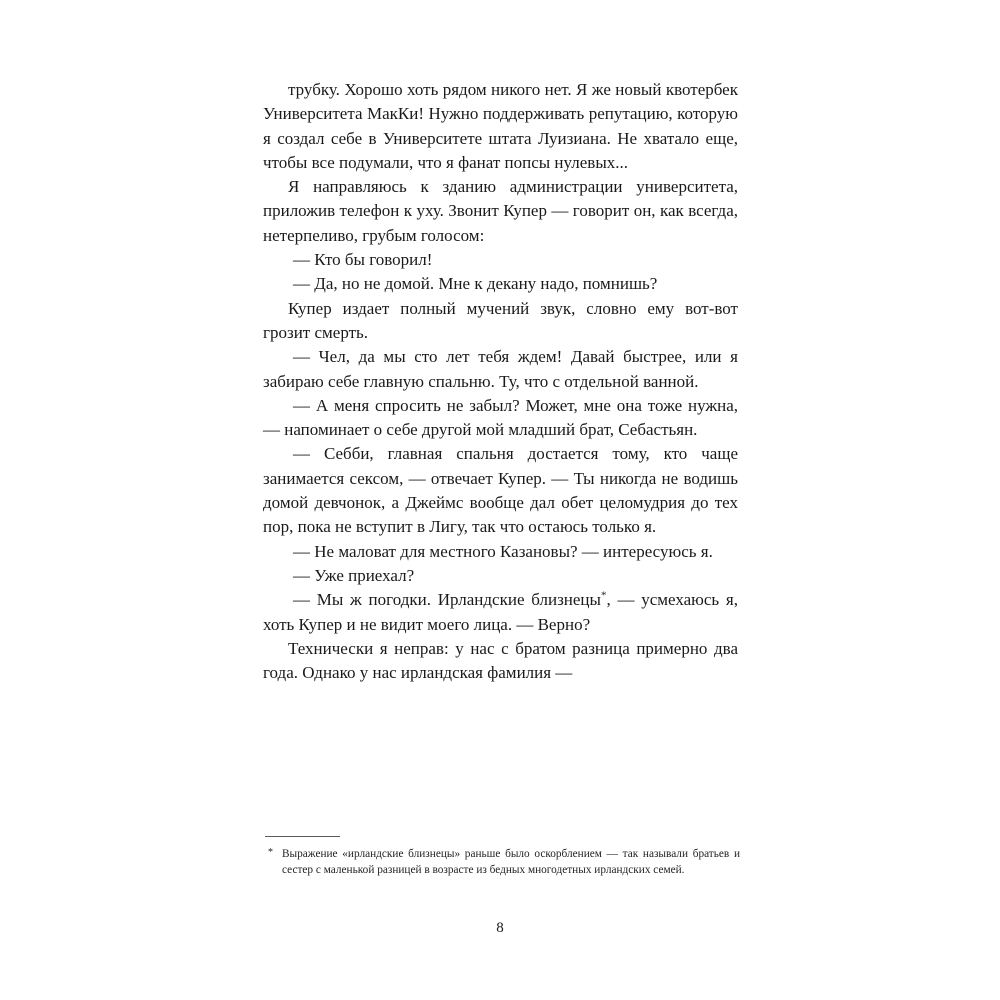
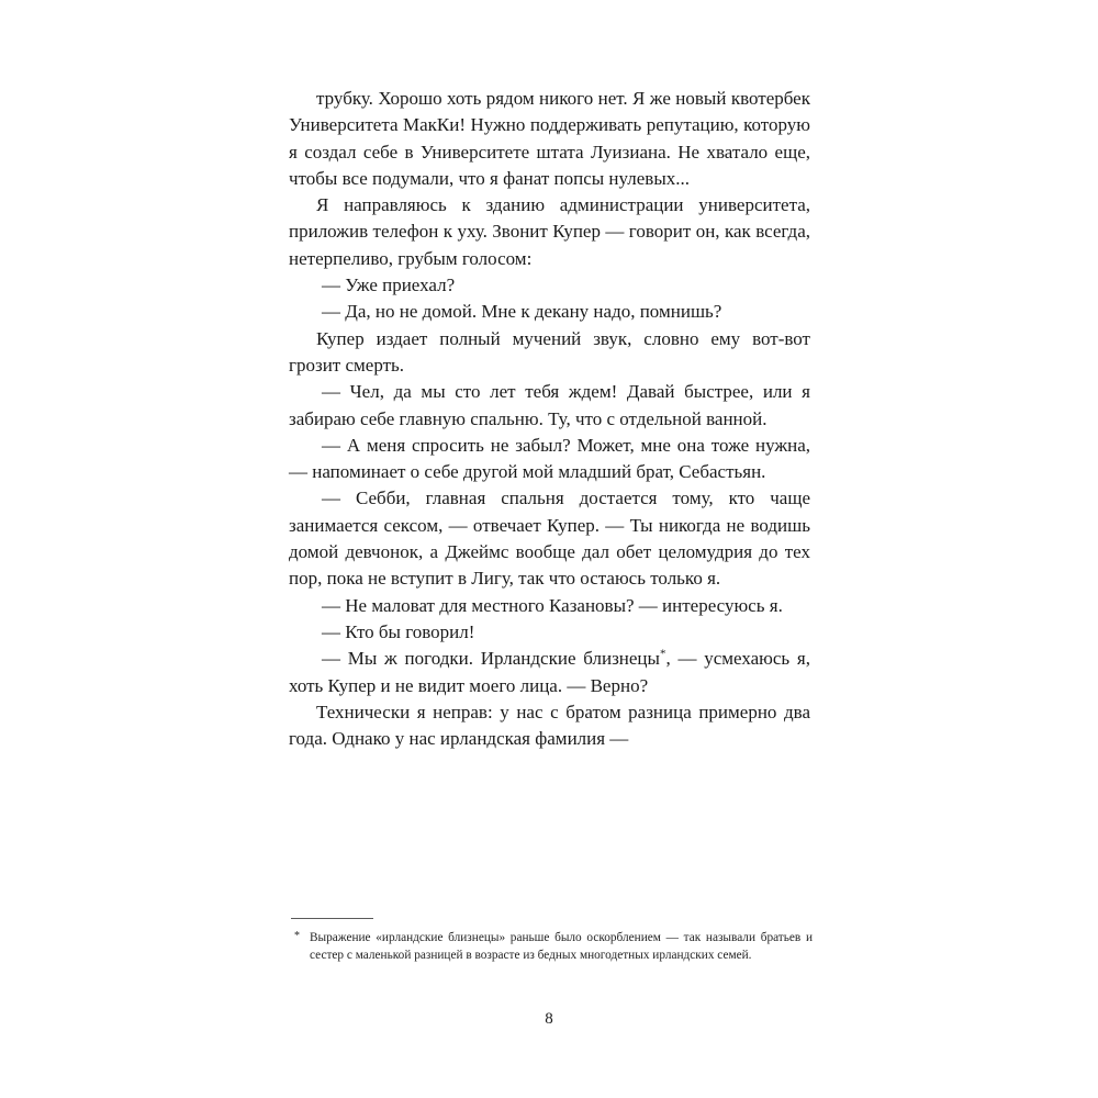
  трубку. Хорошо хоть рядом никого нет. Я же новый квотербек Университета МакКи! Нужно поддерживать репутацию, которую я создал себе в Университете штата Луизиана. Не хватало еще, чтобы все подумали, что я фанат попсы нулевых...
  Я направляюсь к зданию администрации университета, приложив телефон к уху. Звонит Купер — говорит он, как всегда, нетерпеливо, грубым голосом:
- — Кто бы говорил!
+ — Уже приехал?
  — Да, но не домой. Мне к декану надо, помнишь?
  Купер издает полный мучений звук, словно ему вот-вот грозит смерть.
  — Чел, да мы сто лет тебя ждем! Давай быстрее, или я забираю себе главную спальню. Ту, что с отдельной ванной.
  — А меня спросить не забыл? Может, мне она тоже нужна, — напоминает о себе другой мой младший брат, Себастьян.
  — Себби, главная спальня достается тому, кто чаще занимается сексом, — отвечает Купер. — Ты никогда не водишь домой девчонок, а Джеймс вообще дал обет целомудрия до тех пор, пока не вступит в Лигу, так что остаюсь только я.
  — Не маловат для местного Казановы? — интересуюсь я.
- — Уже приехал?
+ — Кто бы говорил!
  — Мы ж погодки. Ирландские близнецы*, — усмехаюсь я, хоть Купер и не видит моего лица. — Верно?
  Технически я неправ: у нас с братом разница примерно два года. Однако у нас ирландская фамилия —
  *
  Выражение «ирландские близнецы» раньше было оскорблением — так называли братьев и сестер с маленькой разницей в возрасте из бедных многодетных ирландских семей.
  8
